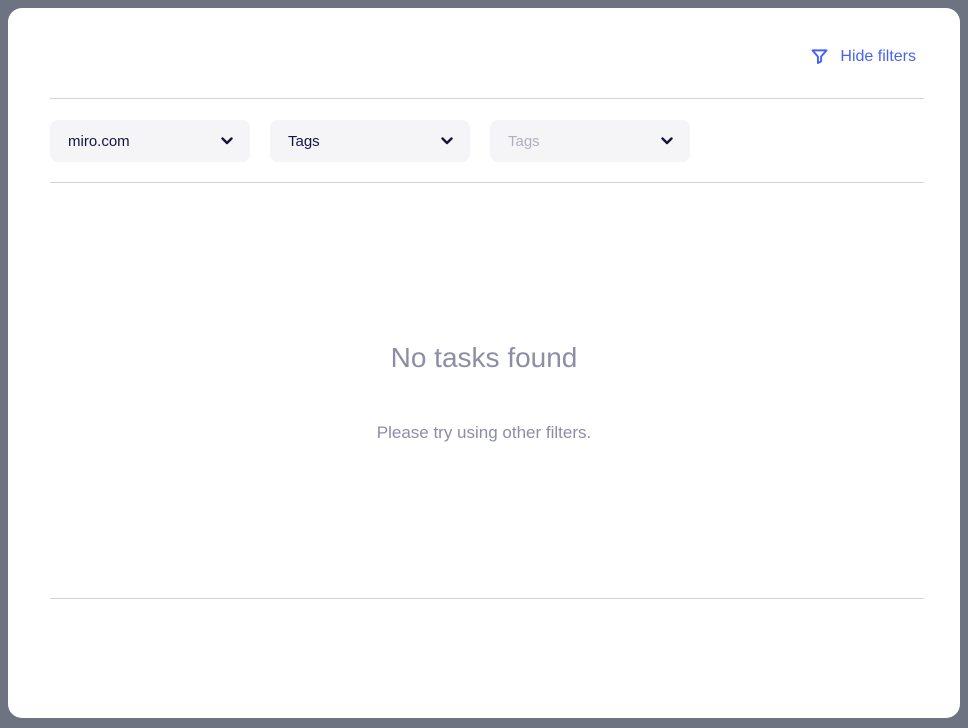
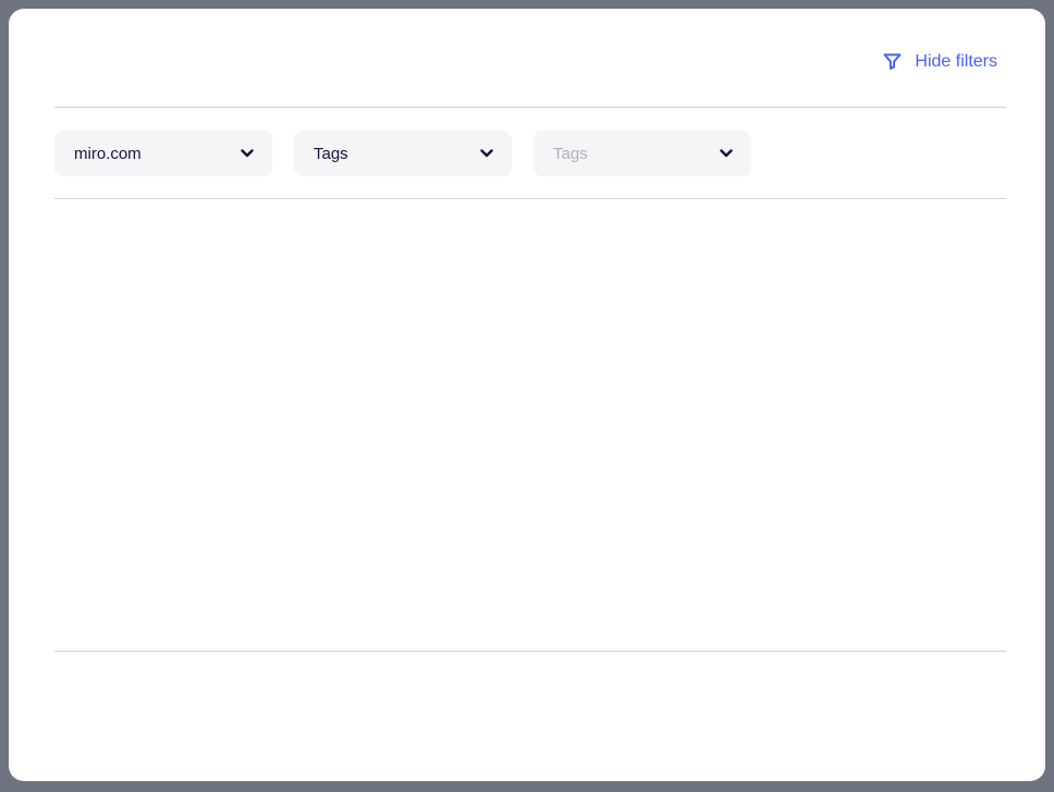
  Hide filters
  miro.com
  Tags
  Tags
- No tasks found
- Please try using other filters.
